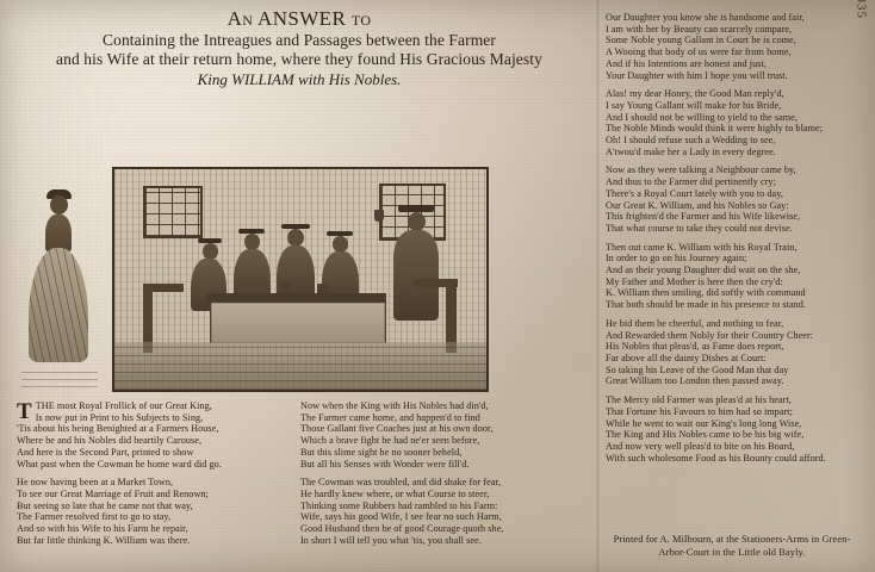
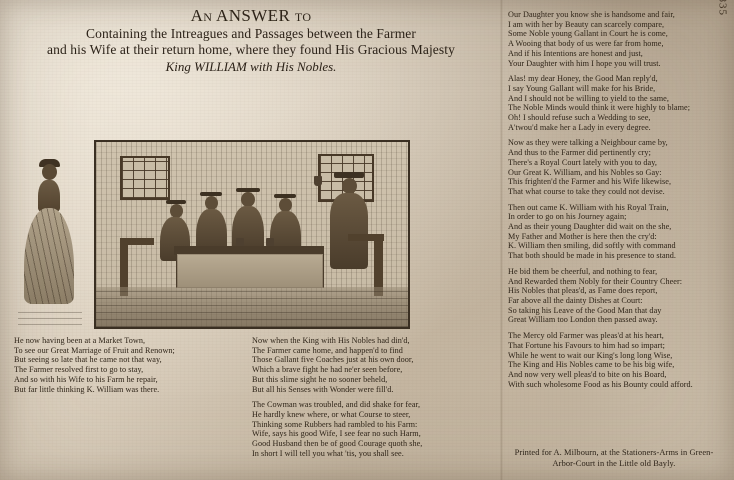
  An ANSWER to
  Containing the Intreagues and Passages between the Farmer
  and his Wife at their return home, where they found His Gracious Majesty
  King WILLIAM with His Nobles.
- T
- THE most Royal Frollick of our Great King,
- Is now put in Print to his Subjects to Sing,
- 'Tis about his being Benighted at a Farmers House,
- Where he and his Nobles did heartily Carouse,
- And here is the Second Part, printed to show
- What past when the Cowman he home ward did go.
  He now having been at a Market Town,
  To see our Great Marriage of Fruit and Renown;
  But seeing so late that he came not that way,
  The Farmer resolved first to go to stay,
  And so with his Wife to his Farm he repair,
  But far little thinking K. William was there.
  Now when the King with His Nobles had din'd,
  The Farmer came home, and happen'd to find
  Those Gallant five Coaches just at his own door,
  Which a brave fight he had ne'er seen before,
  But this slime sight he no sooner beheld,
  But all his Senses with Wonder were fill'd.
  The Cowman was troubled, and did shake for fear,
  He hardly knew where, or what Course to steer,
  Thinking some Rubbers had rambled to his Farm:
  Wife, says his good Wife, I see fear no such Harm,
  Good Husband then be of good Courage quoth she,
  In short I will tell you what 'tis, you shall see.
  Our Daughter you know she is handsome and fair,
  I am with her by Beauty can scarcely compare,
  Some Noble young Gallant in Court he is come,
  A Wooing that body of us were far from home,
  And if his Intentions are honest and just,
  Your Daughter with him I hope you will trust.
  Alas! my dear Honey, the Good Man reply'd,
  I say Young Gallant will make for his Bride,
  And I should not be willing to yield to the same,
  The Noble Minds would think it were highly to blame;
  Oh! I should refuse such a Wedding to see,
  A'twou'd make her a Lady in every degree.
  Now as they were talking a Neighbour came by,
  And thus to the Farmer did pertinently cry;
  There's a Royal Court lately with you to day,
  Our Great K. William, and his Nobles so Gay:
  This frighten'd the Farmer and his Wife likewise,
  That what course to take they could not devise.
  Then out came K. William with his Royal Train,
  In order to go on his Journey again;
  And as their young Daughter did wait on the she,
  My Father and Mother is here then the cry'd:
  K. William then smiling, did softly with command
  That both should be made in his presence to stand.
  He bid them be cheerful, and nothing to fear,
  And Rewarded them Nobly for their Country Cheer:
  His Nobles that pleas'd, as Fame does report,
  Far above all the dainty Dishes at Court:
  So taking his Leave of the Good Man that day
  Great William too London then passed away.
  The Mercy old Farmer was pleas'd at his heart,
  That Fortune his Favours to him had so impart;
  While he went to wait our King's long long Wise,
  The King and His Nobles came to be his big wife,
  And now very well pleas'd to bite on his Board,
  With such wholesome Food as his Bounty could afford.
  Printed for A. Milbourn, at the Stationers-Arms in Green-Arbor-Court in the Little old Bayly.
